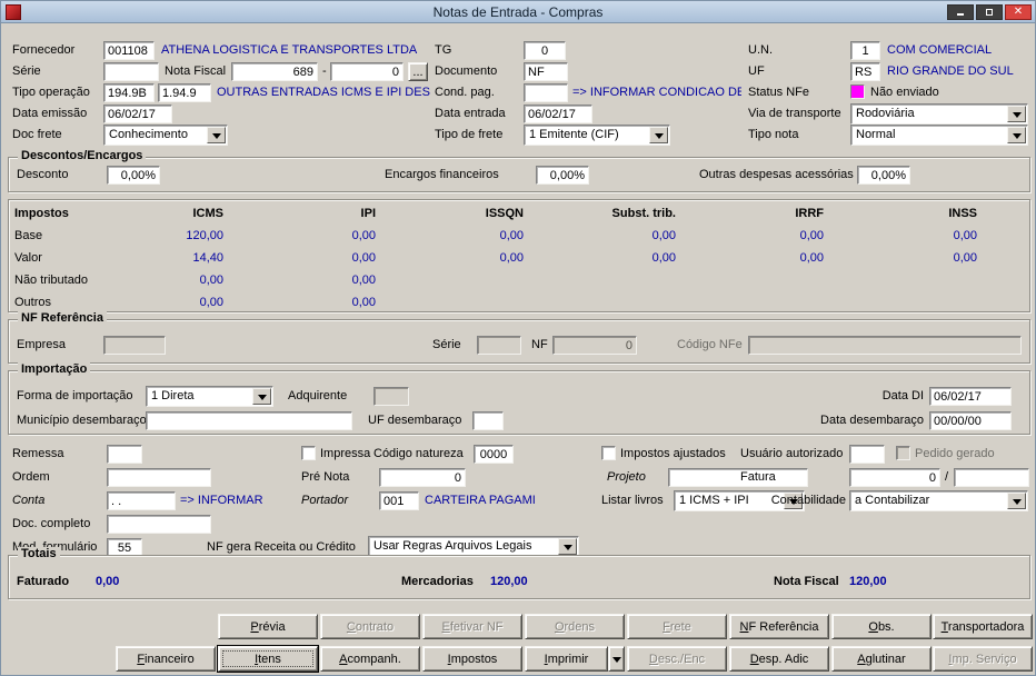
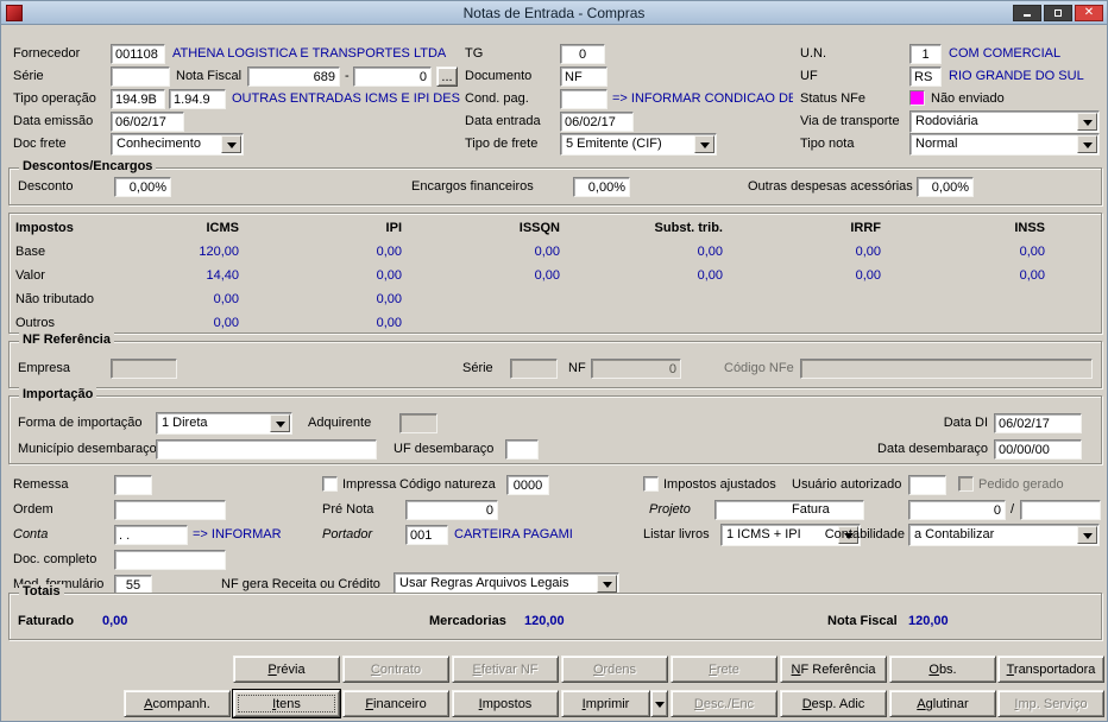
  Notas de Entrada - Compras
  Fornecedor
  001108
  ATHENA LOGISTICA E TRANSPORTES LTDA
  TG
  0
  U.N.
  1
  COM COMERCIAL
  Série
  Nota Fiscal
  689
  -
  0
  ...
  Documento
  NF
  UF
  RS
  RIO GRANDE DO SUL
  Tipo operação
  194.9B
  1.94.9
  OUTRAS ENTRADAS ICMS E IPI DES
  Cond. pag.
  => INFORMAR CONDICAO DE
  Status NFe
  Não enviado
  Data emissão
  06/02/17
  Data entrada
  06/02/17
  Via de transporte
  Rodoviária
  Doc frete
  Conhecimento
  Tipo de frete
- 1 Emitente (CIF)
+ 5 Emitente (CIF)
  Tipo nota
  Normal
  Descontos/Encargos
  Desconto
  0,00%
  Encargos financeiros
  0,00%
  Outras despesas acessórias
  0,00%
  Impostos
  ICMS
  IPI
  ISSQN
  Subst. trib.
  IRRF
  INSS
  Base
  120,00
  0,00
  0,00
  0,00
  0,00
  0,00
  Valor
  14,40
  0,00
  0,00
  0,00
  0,00
  0,00
  Não tributado
  0,00
  0,00
  Outros
  0,00
  0,00
  NF Referência
  Empresa
  Série
  NF
  0
  Código NFe
  Importação
  Forma de importação
  1 Direta
  Adquirente
  Data DI
  06/02/17
  Município desembaraço
  UF desembaraço
  Data desembaraço
  00/00/00
  Remessa
  Impressa
  Código natureza
  0000
  Impostos ajustados
  Usuário autorizado
  Pedido gerado
  Ordem
  Pré Nota
  0
  Projeto
  Fatura
  0
  /
  Conta
  . .
  => INFORMAR
  Portador
  001
  CARTEIRA PAGAMI
  Listar livros
  1 ICMS + IPI
  Contabilidade
  a Contabilizar
  Doc. completo
  55
  NF gera Receita ou Crédito
  Usar Regras Arquivos Legais
  Totais
  Faturado
  0,00
  Mercadorias
  120,00
  Nota Fiscal
  120,00
  Prévia
  Contrato
  Efetivar NF
  Ordens
  Frete
  NF Referência
  Obs.
  Transportadora
- Financeiro
+ Acompanh.
  Itens
- Acompanh.
+ Financeiro
  Impostos
  Imprimir
  Desc./Enc
  Desp. Adic
  Aglutinar
  Imp. Serviço
